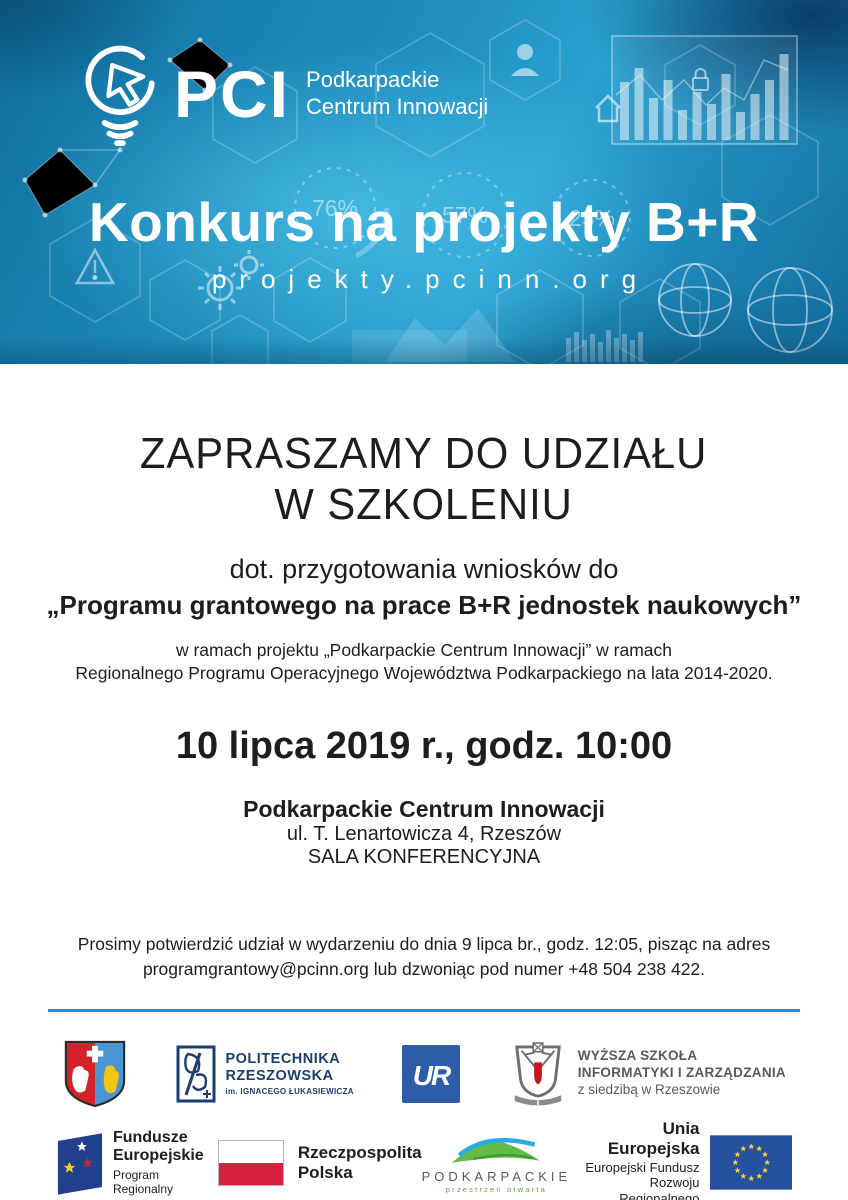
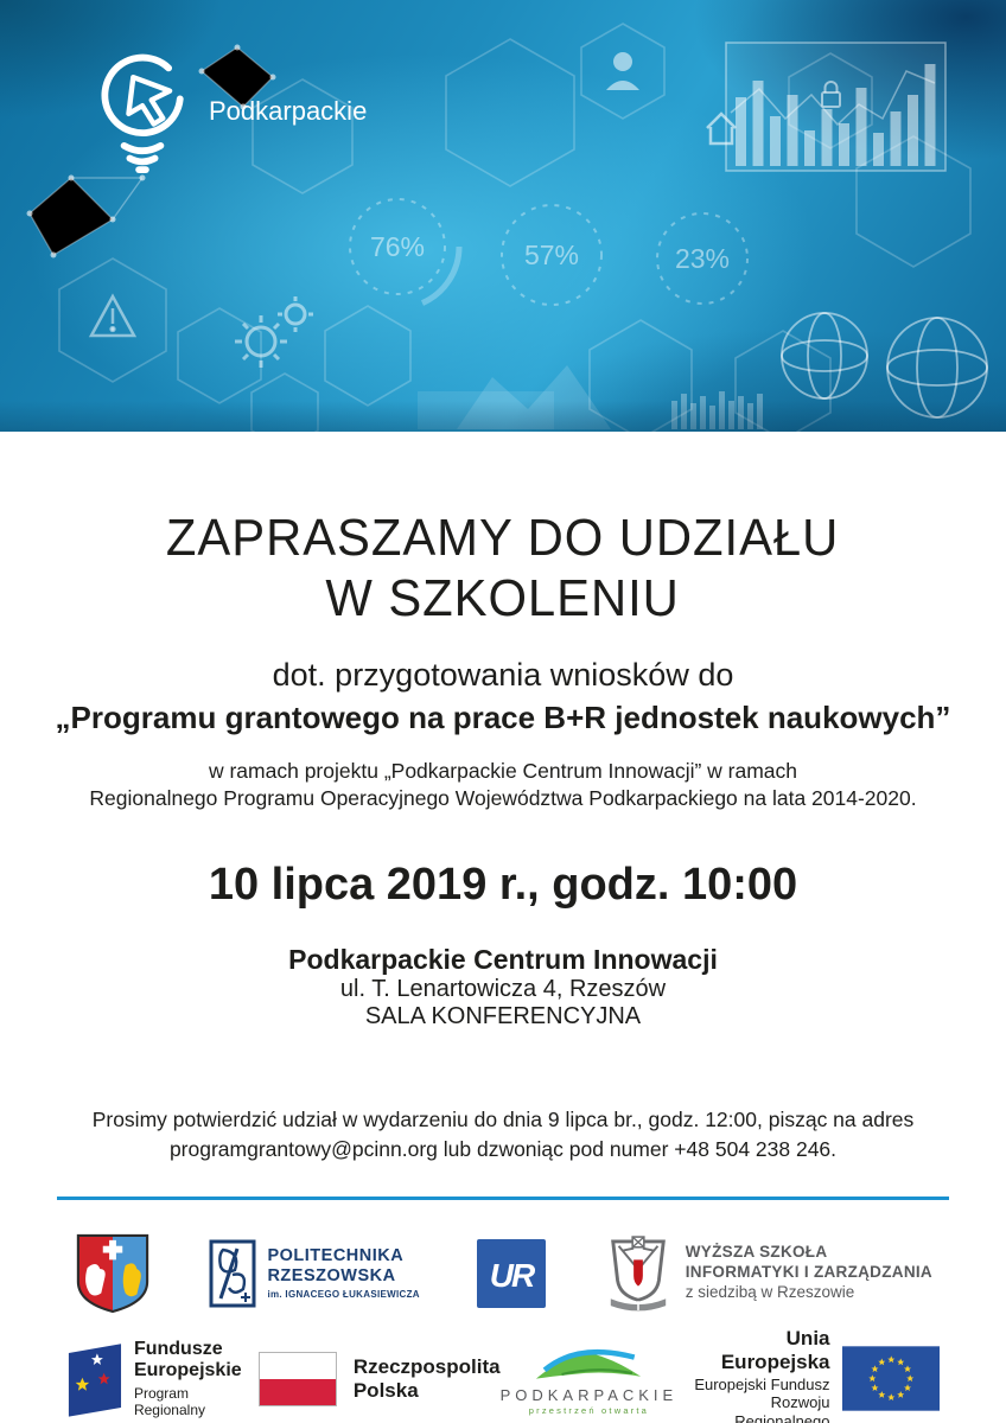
  76%
  57%
  23%
- PCI
  Podkarpackie
- Centrum Innowacji
- Konkurs na projekty B+R
- projekty.pcinn.org
  ZAPRASZAMY DO UDZIAŁU
  W SZKOLENIU
  dot. przygotowania wniosków do
  „Programu grantowego na prace B+R jednostek naukowych”
  w ramach projektu „Podkarpackie Centrum Innowacji” w ramach
  Regionalnego Programu Operacyjnego Województwa Podkarpackiego na lata 2014-2020.
  10 lipca 2019 r., godz. 10:00
  Podkarpackie Centrum Innowacji
  ul. T. Lenartowicza 4, Rzeszów
  SALA KONFERENCYJNA
- Prosimy potwierdzić udział w wydarzeniu do dnia 9 lipca br., godz. 12:05, pisząc na adres
+ Prosimy potwierdzić udział w wydarzeniu do dnia 9 lipca br., godz. 12:00, pisząc na adres
- programgrantowy@pcinn.org lub dzwoniąc pod numer +48 504 238 422.
+ programgrantowy@pcinn.org lub dzwoniąc pod numer +48 504 238 246.
  POLITECHNIKA
  RZESZOWSKA
  im. IGNACEGO ŁUKASIEWICZA
  UR
  WYŻSZA SZKOŁA
  INFORMATYKI I ZARZĄDZANIA
  z siedzibą w Rzeszowie
  Fundusze
  Europejskie
  Program Regionalny
  Rzeczpospolita
  Polska
  PODKARPACKIE
  przestrzeń otwarta
  Unia Europejska
  Europejski Fundusz
  Rozwoju Regionalnego
